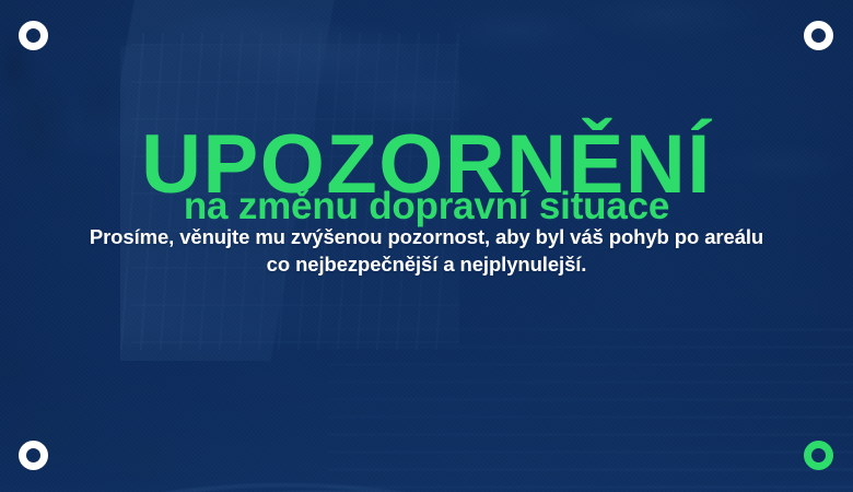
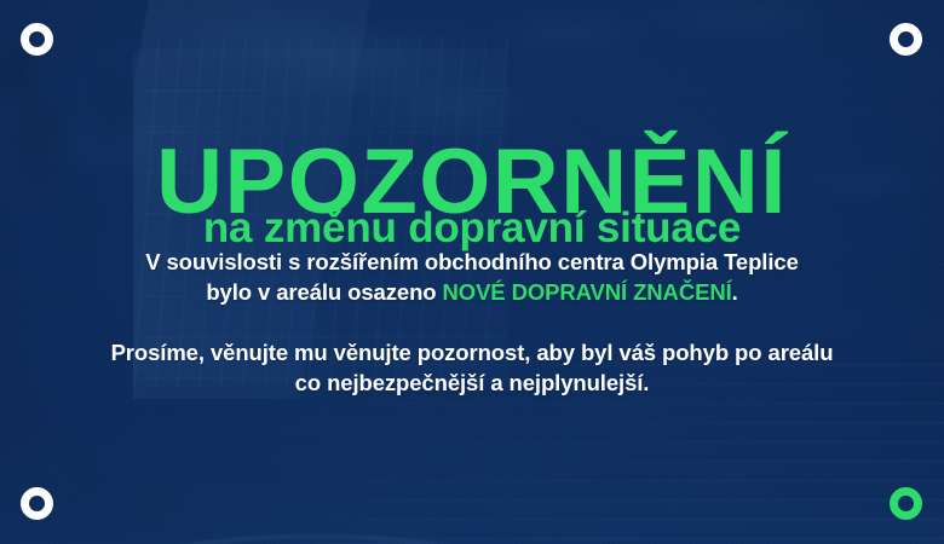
  UPOZORNĚNÍ
  na změnu dopravní situace
+ V souvislosti s rozšířením obchodního centra Olympia Teplice
+ bylo v areálu osazeno NOVÉ DOPRAVNÍ ZNAČENÍ.
- Prosíme, věnujte mu zvýšenou pozornost, aby byl váš pohyb po areálu
+ Prosíme, věnujte mu věnujte pozornost, aby byl váš pohyb po areálu
  co nejbezpečnější a nejplynulejší.
